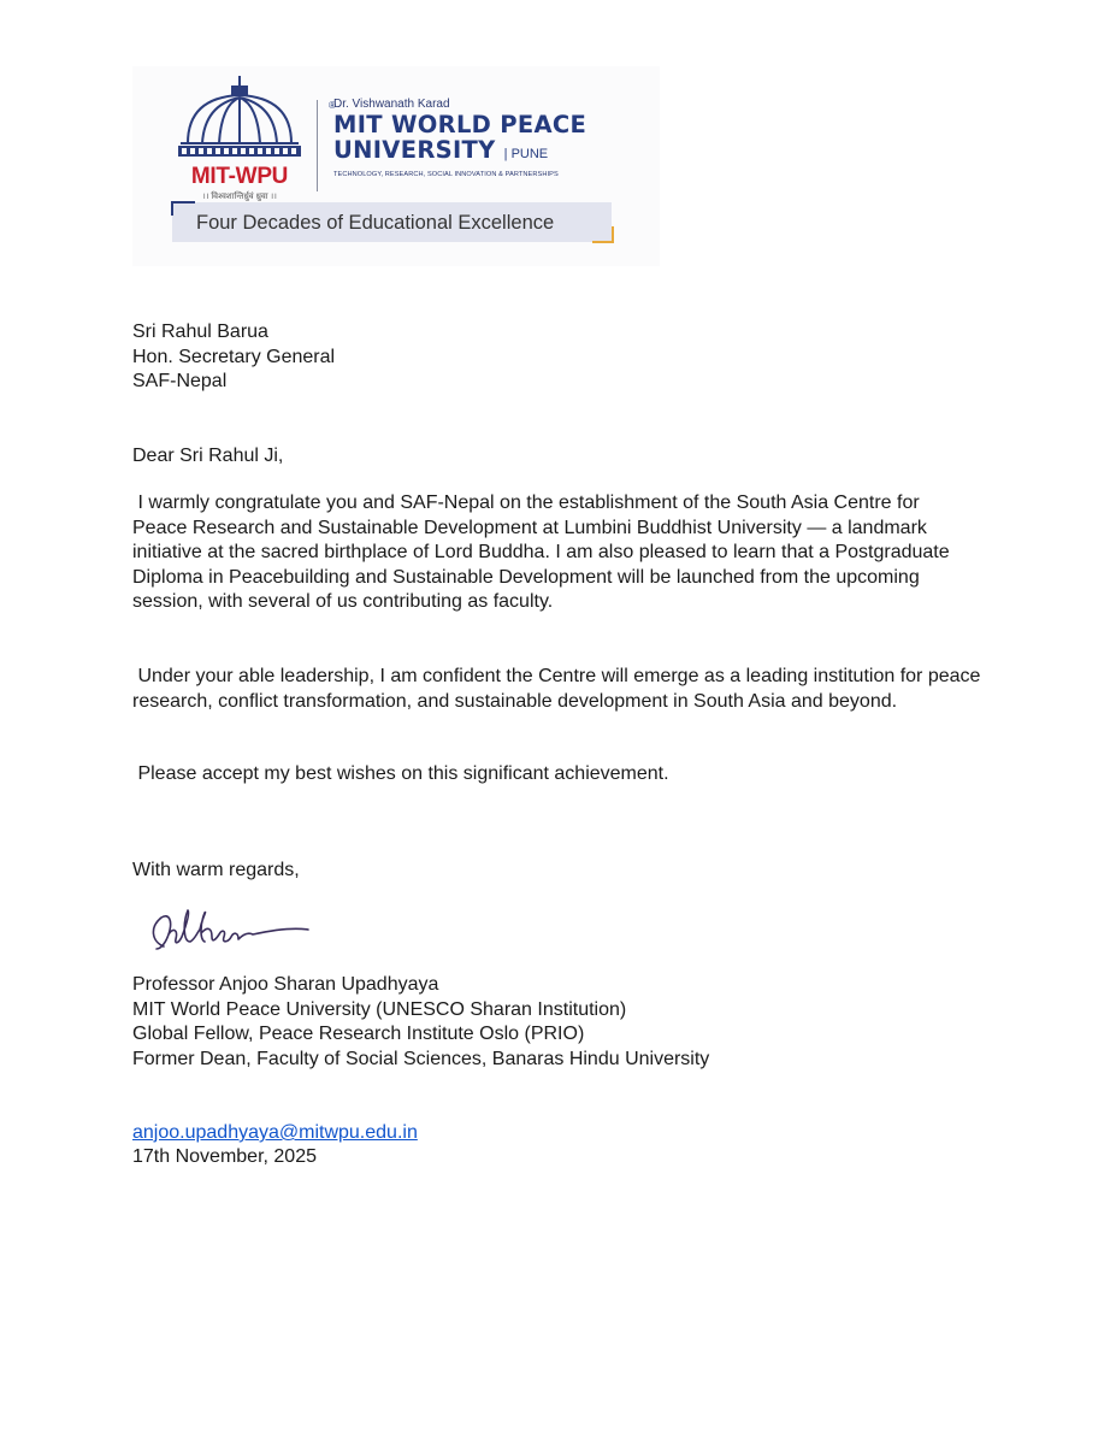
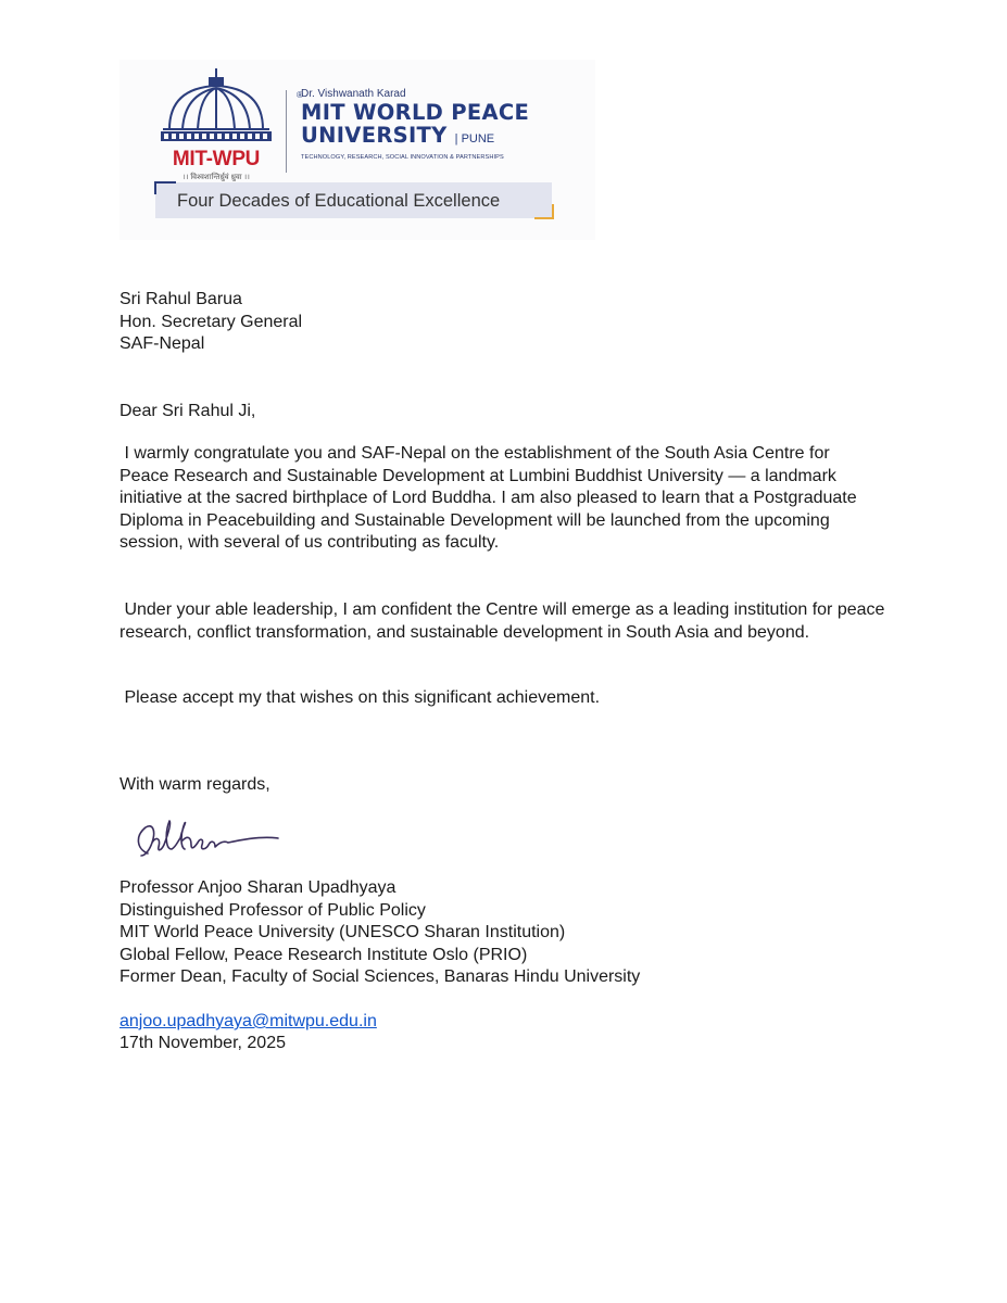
  ®
  MIT-WPU
  Dr. Vishwanath Karad
  MIT WORLD PEACE
  UNIVERSITY | PUNE
  Four Decades of Educational Excellence
  Sri Rahul Barua
  Hon. Secretary General
  SAF-Nepal
  Dear Sri Rahul Ji,
  I warmly congratulate you and SAF-Nepal on the establishment of the South Asia Centre for Peace Research and Sustainable Development at Lumbini Buddhist University — a landmark initiative at the sacred birthplace of Lord Buddha. I am also pleased to learn that a Postgraduate Diploma in Peacebuilding and Sustainable Development will be launched from the upcoming session, with several of us contributing as faculty.
  Under your able leadership, I am confident the Centre will emerge as a leading institution for peace research, conflict transformation, and sustainable development in South Asia and beyond.
- Please accept my best wishes on this significant achievement.
+ Please accept my that wishes on this significant achievement.
  With warm regards,
  Professor Anjoo Sharan Upadhyaya
+ Distinguished Professor of Public Policy
  MIT World Peace University (UNESCO Sharan Institution)
  Global Fellow, Peace Research Institute Oslo (PRIO)
  Former Dean, Faculty of Social Sciences, Banaras Hindu University
  anjoo.upadhyaya@mitwpu.edu.in
  17th November, 2025
